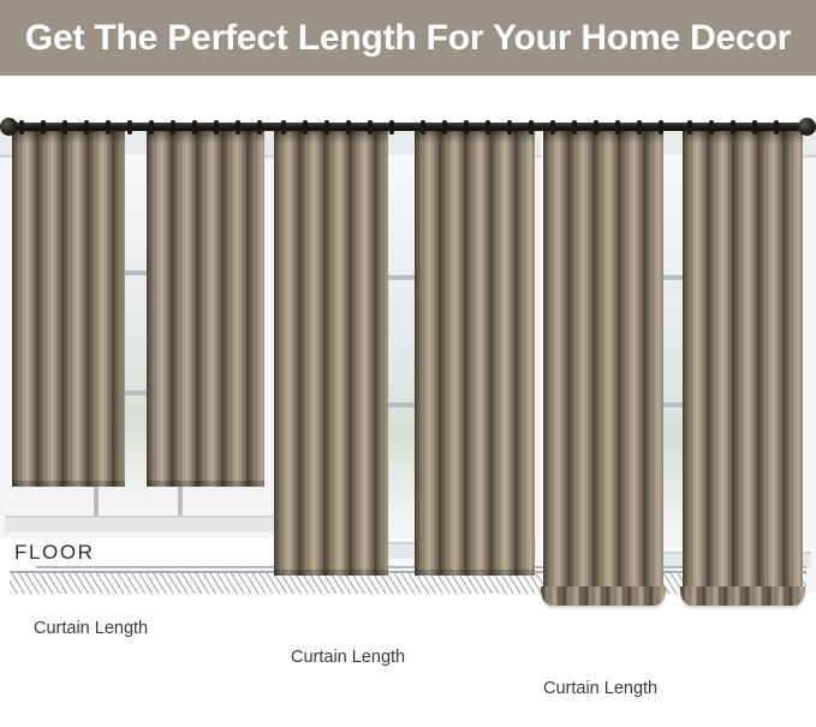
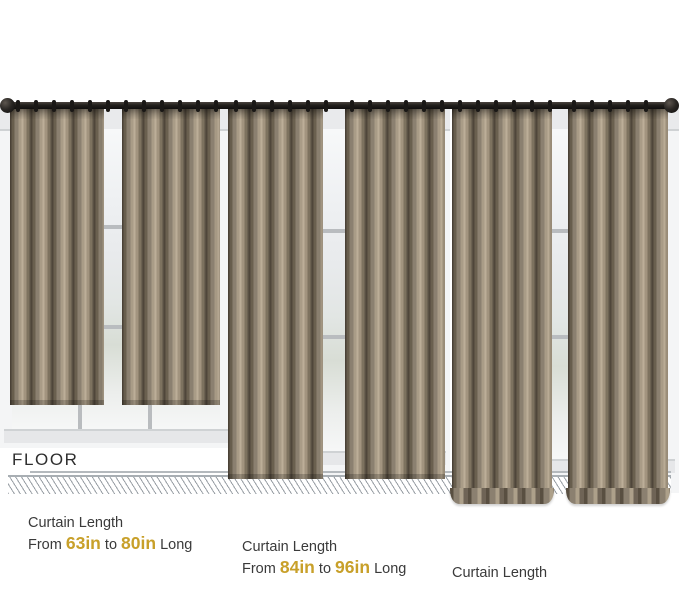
- Get The Perfect Length For Your Home Decor
  FLOOR
  Curtain Length
+ From 63in to 80in Long
  Curtain Length
+ From 84in to 96in Long
  Curtain Length
